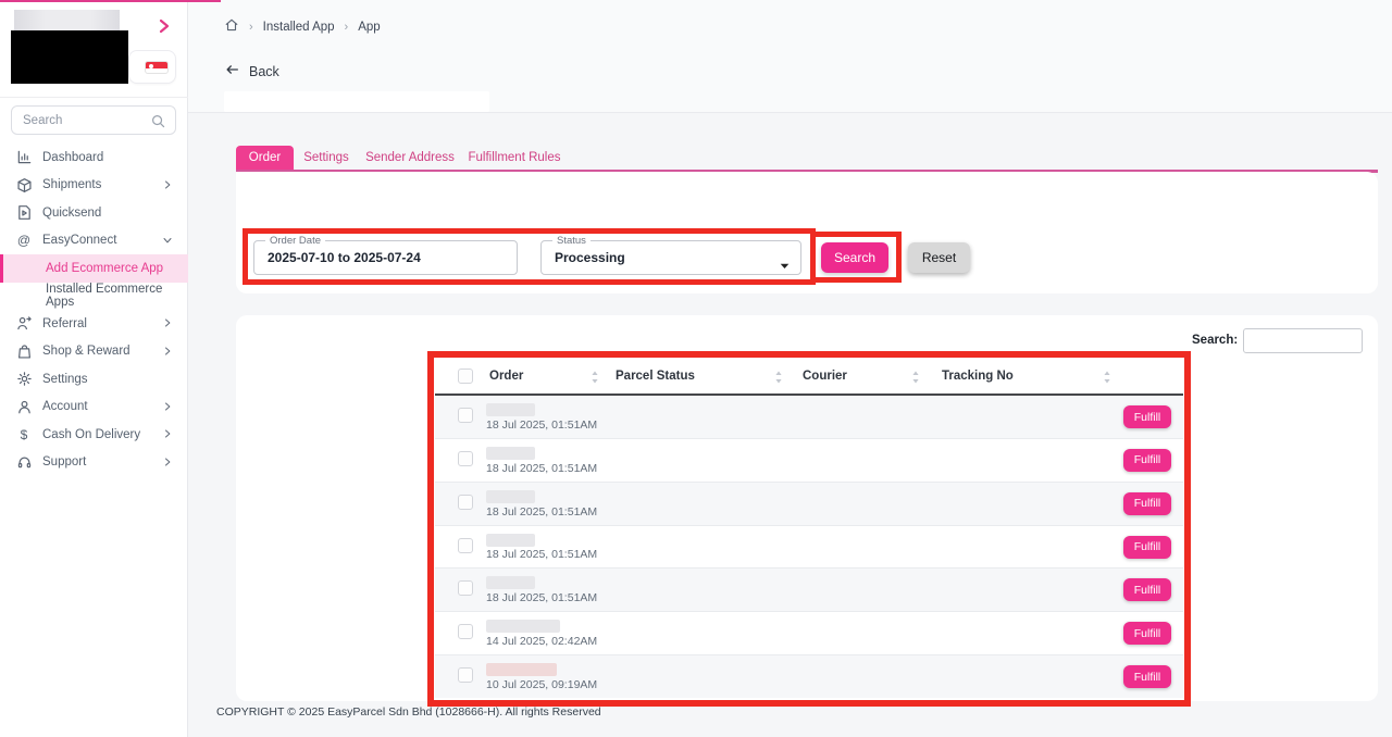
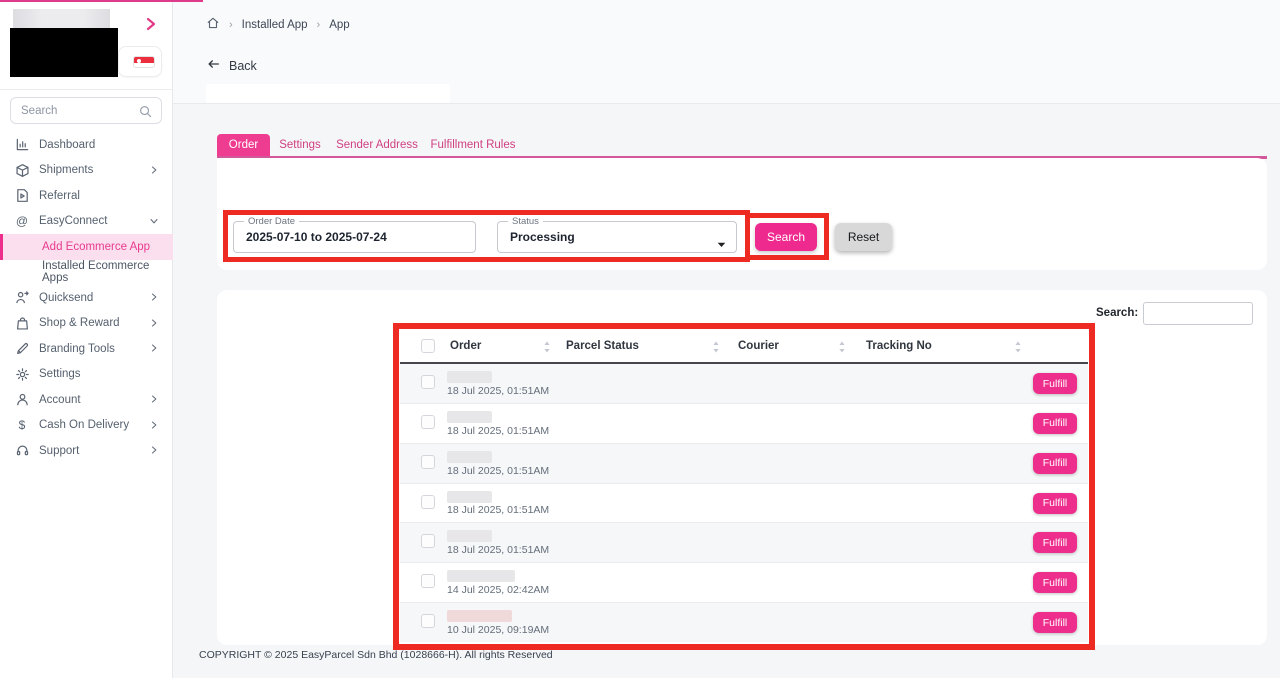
  Search
  Dashboard
  Shipments
- Quicksend
+ Referral
  @
  EasyConnect
  Add Ecommerce App
  Installed Ecommerce Apps
- Referral
+ Quicksend
  Shop & Reward
+ Branding Tools
  Settings
  Account
  $
  Cash On Delivery
  Support
  ›
  Installed App
  ›
  App
  Back
  Order
  Settings
  Sender Address
  Fulfillment Rules
  Order Date
  2025-07-10 to 2025-07-24
  Status
  Processing
  Search
  Reset
  Search:
  Order
  Parcel Status
  Courier
  Tracking No
  18 Jul 2025, 01:51AM
  Fulfill
  18 Jul 2025, 01:51AM
  Fulfill
  18 Jul 2025, 01:51AM
  Fulfill
  18 Jul 2025, 01:51AM
  Fulfill
  18 Jul 2025, 01:51AM
  Fulfill
  14 Jul 2025, 02:42AM
  Fulfill
  10 Jul 2025, 09:19AM
  Fulfill
  COPYRIGHT © 2025 EasyParcel Sdn Bhd (1028666-H). All rights Reserved
